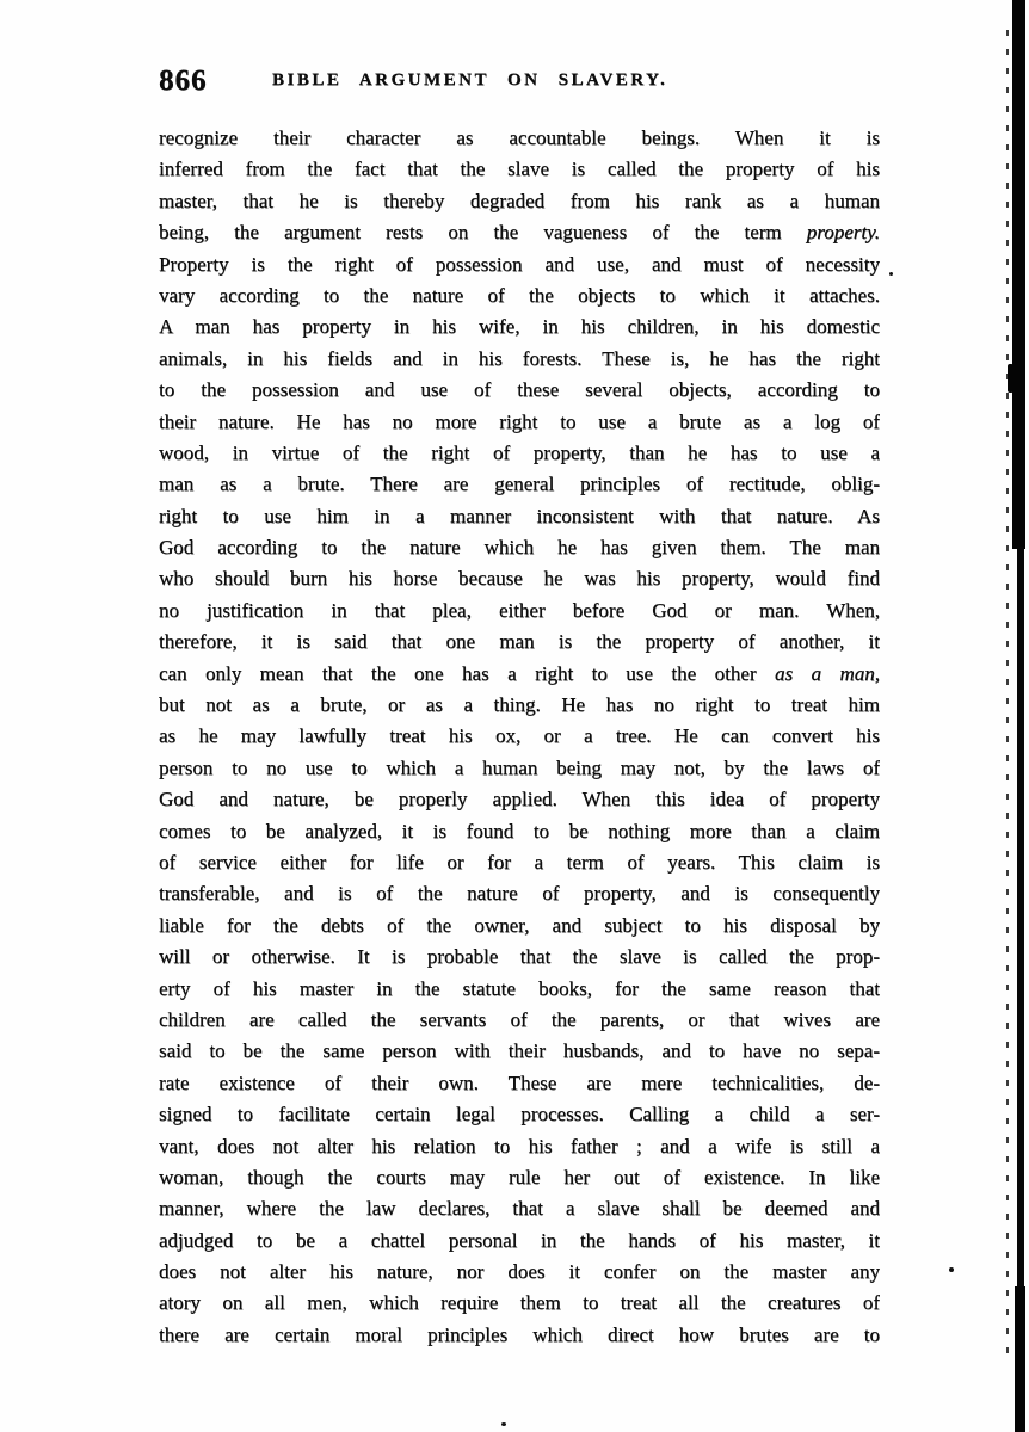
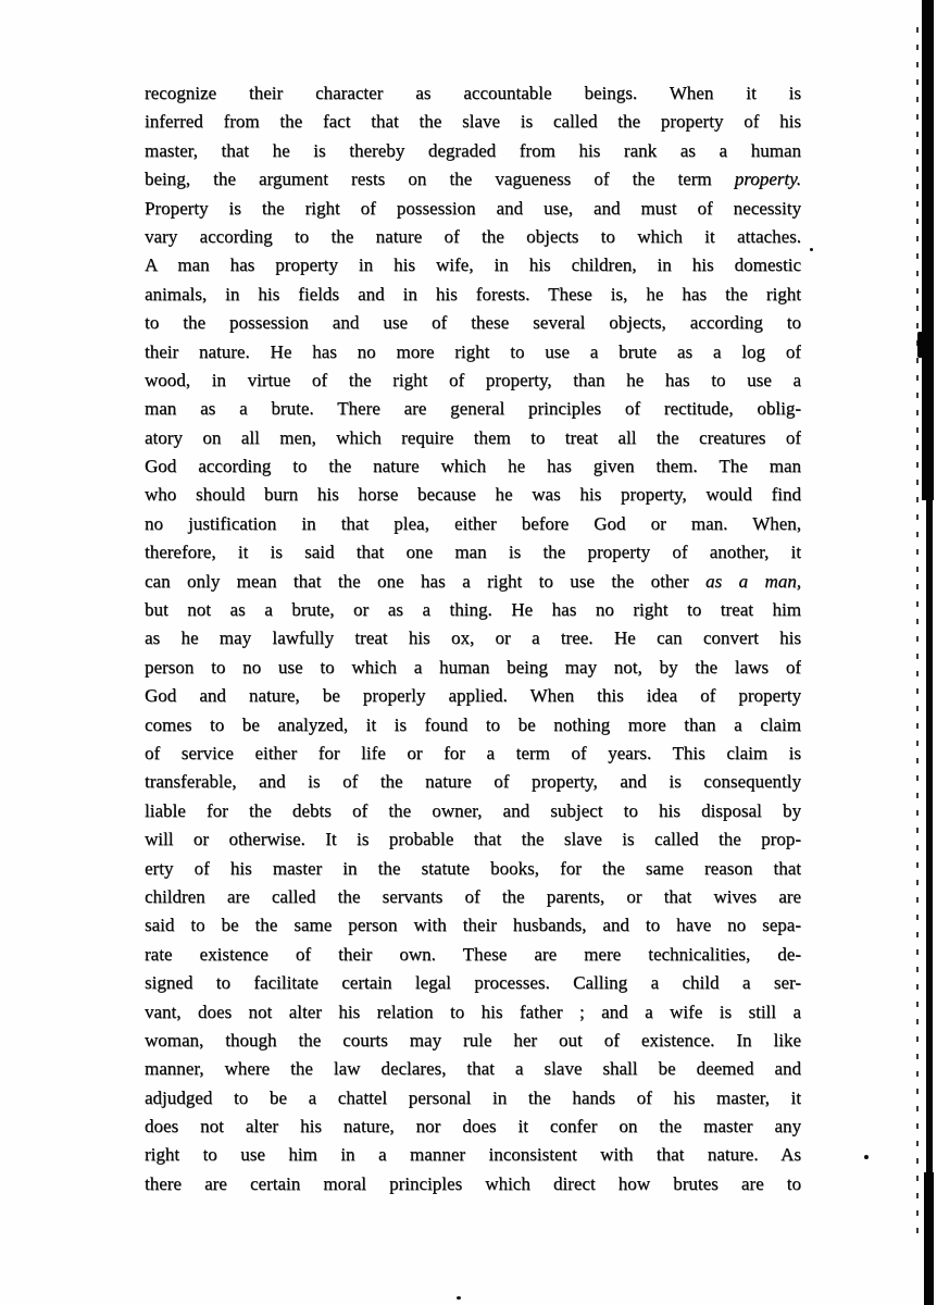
- 866
- BIBLE ARGUMENT ON SLAVERY.
  recognize their character as accountable beings. When it is
  inferred from the fact that the slave is called the property of his
  master, that he is thereby degraded from his rank as a human
  being, the argument rests on the vagueness of the term property.
  Property is the right of possession and use, and must of necessity
  vary according to the nature of the objects to which it attaches.
  A man has property in his wife, in his children, in his domestic
  animals, in his fields and in his forests. These is, he has the right
  to the possession and use of these several objects, according to
  their nature. He has no more right to use a brute as a log of
  wood, in virtue of the right of property, than he has to use a
  man as a brute. There are general principles of rectitude, oblig-
- right to use him in a manner inconsistent with that nature. As
+ atory on all men, which require them to treat all the creatures of
  God according to the nature which he has given them. The man
  who should burn his horse because he was his property, would find
  no justification in that plea, either before God or man. When,
  therefore, it is said that one man is the property of another, it
  can only mean that the one has a right to use the other as a man,
  but not as a brute, or as a thing. He has no right to treat him
  as he may lawfully treat his ox, or a tree. He can convert his
  person to no use to which a human being may not, by the laws of
  God and nature, be properly applied. When this idea of property
  comes to be analyzed, it is found to be nothing more than a claim
  of service either for life or for a term of years. This claim is
  transferable, and is of the nature of property, and is consequently
  liable for the debts of the owner, and subject to his disposal by
  will or otherwise. It is probable that the slave is called the prop-
  erty of his master in the statute books, for the same reason that
  children are called the servants of the parents, or that wives are
  said to be the same person with their husbands, and to have no sepa-
  rate existence of their own. These are mere technicalities, de-
  signed to facilitate certain legal processes. Calling a child a ser-
  vant, does not alter his relation to his father ; and a wife is still a
  woman, though the courts may rule her out of existence. In like
  manner, where the law declares, that a slave shall be deemed and
  adjudged to be a chattel personal in the hands of his master, it
  does not alter his nature, nor does it confer on the master any
- atory on all men, which require them to treat all the creatures of
+ right to use him in a manner inconsistent with that nature. As
  there are certain moral principles which direct how brutes are to
